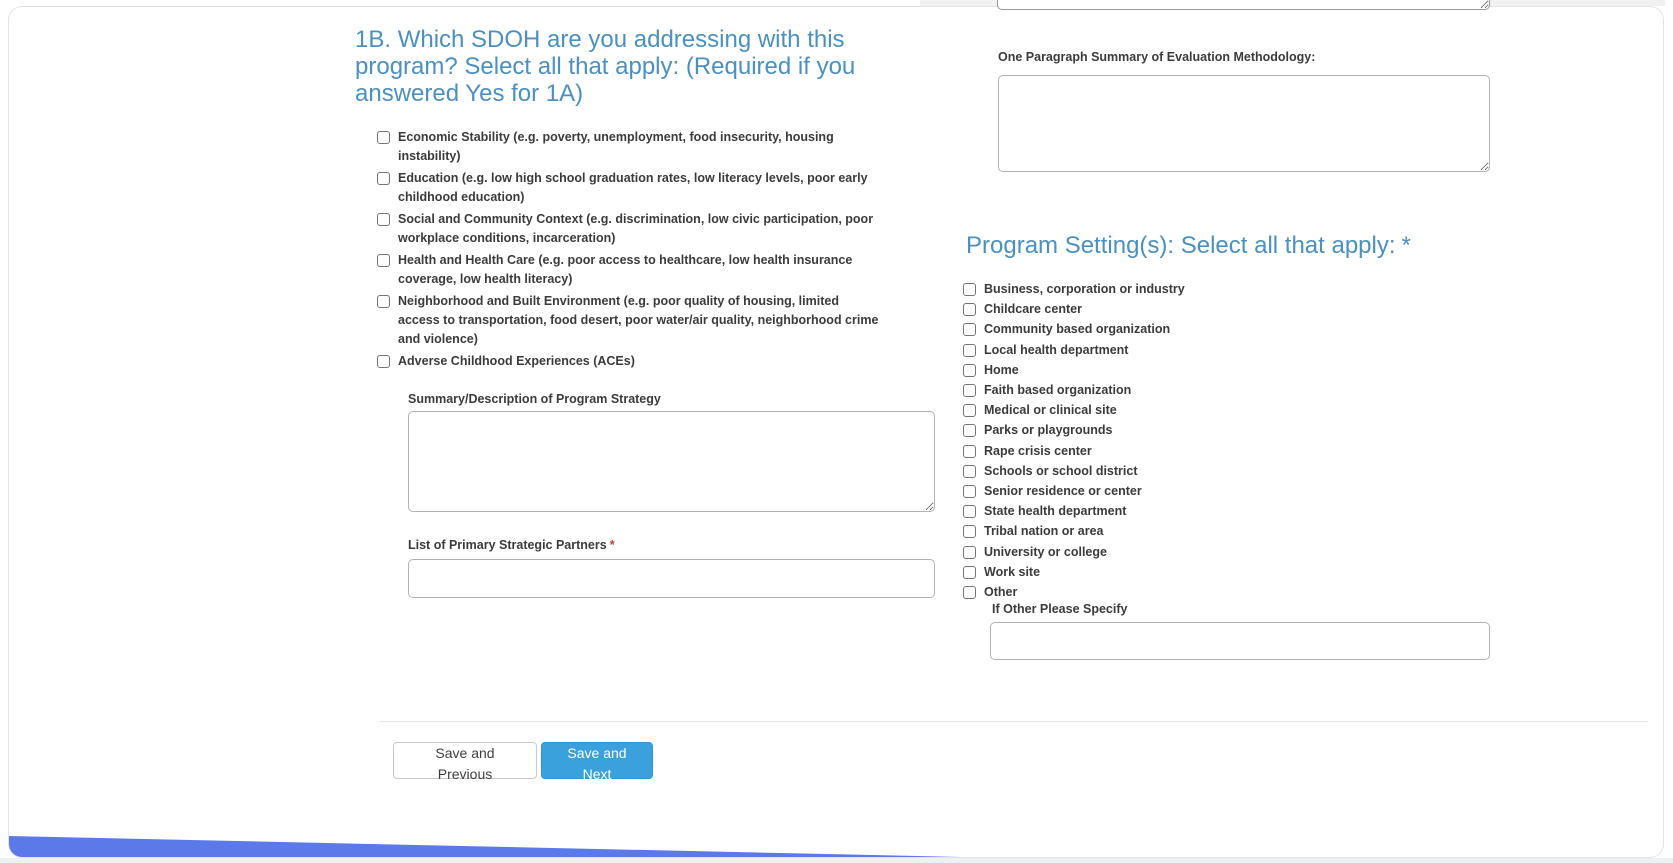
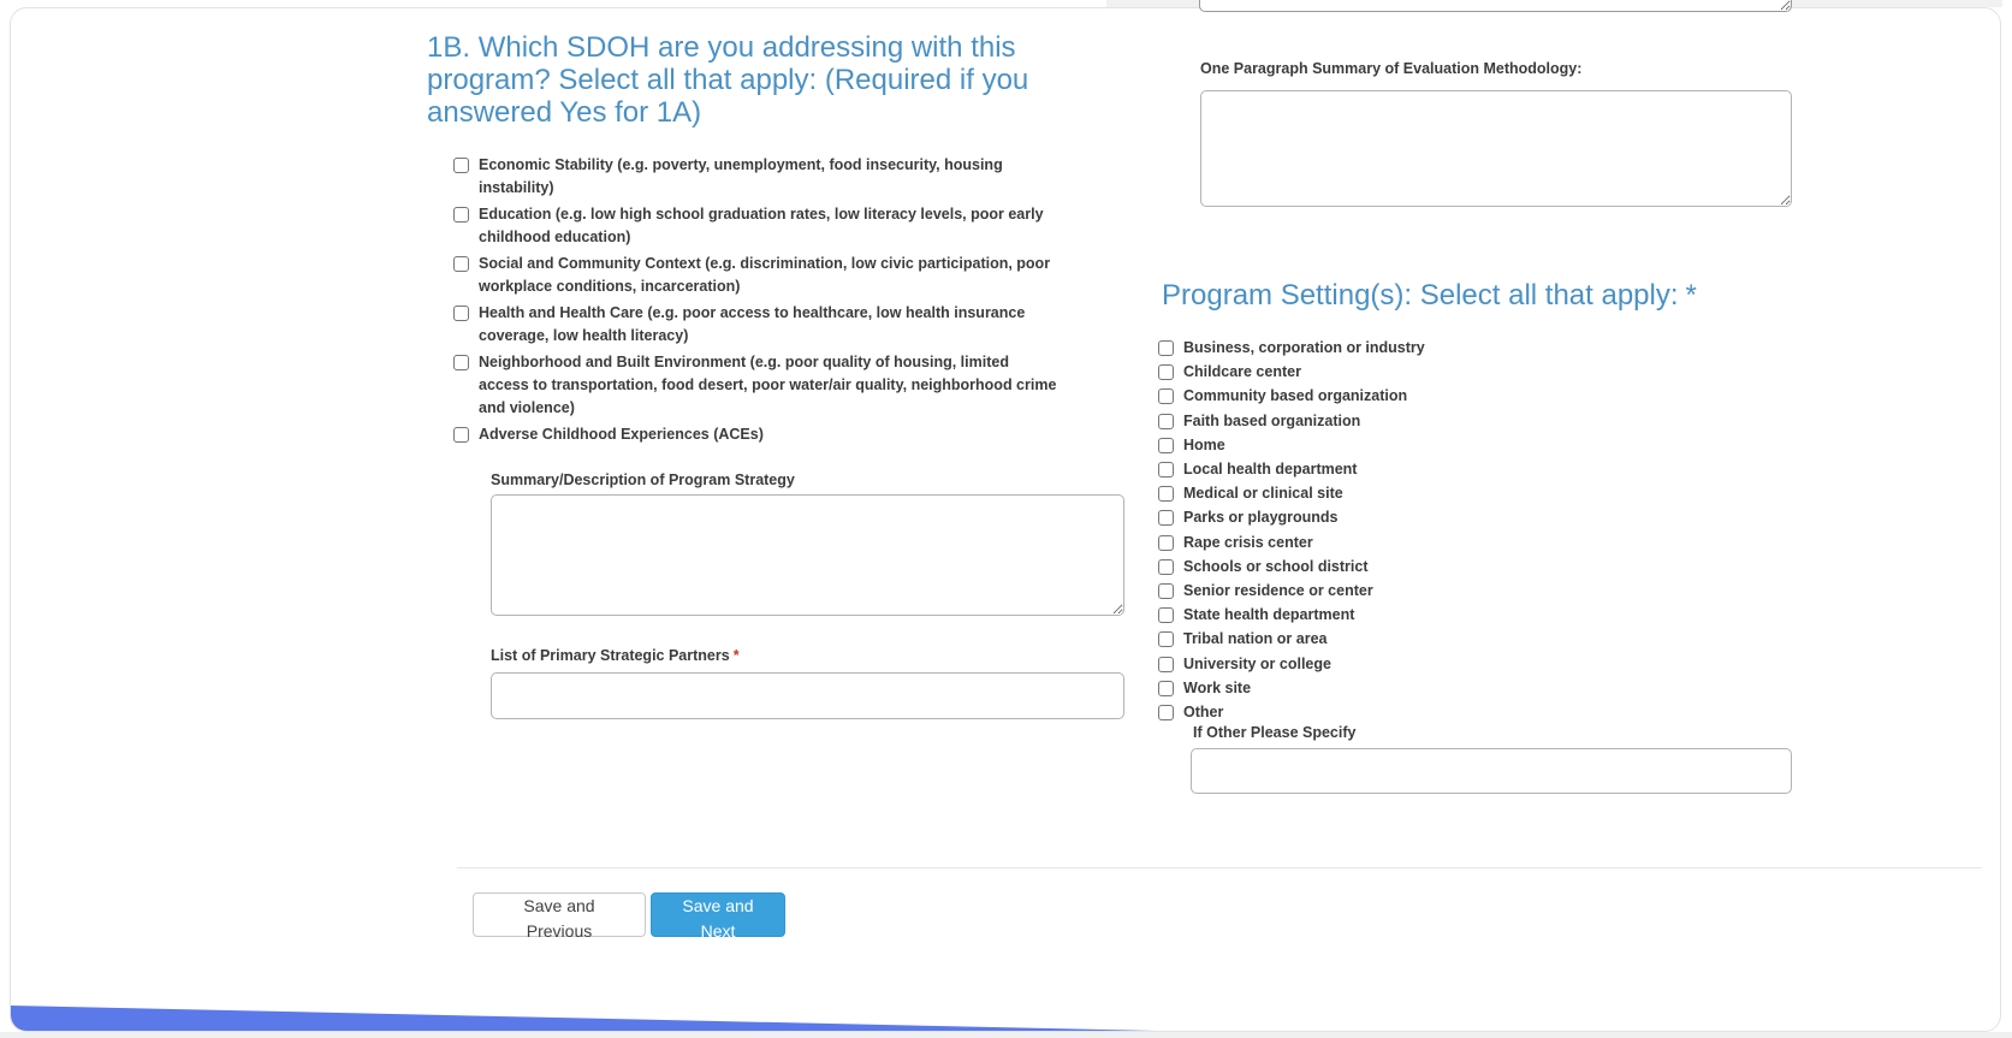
  1B. Which SDOH are you addressing with this program? Select all that apply: (Required if you answered Yes for 1A)
  Economic Stability (e.g. poverty, unemployment, food insecurity, housing instability)
  Education (e.g. low high school graduation rates, low literacy levels, poor early childhood education)
  Social and Community Context (e.g. discrimination, low civic participation, poor workplace conditions, incarceration)
  Health and Health Care (e.g. poor access to healthcare, low health insurance coverage, low health literacy)
  Neighborhood and Built Environment (e.g. poor quality of housing, limited access to transportation, food desert, poor water/air quality, neighborhood crime and violence)
  Adverse Childhood Experiences (ACEs)
  Summary/Description of Program Strategy
  List of Primary Strategic Partners *
  One Paragraph Summary of Evaluation Methodology:
  Program Setting(s): Select all that apply: *
  Business, corporation or industry
  Childcare center
  Community based organization
- Local health department
+ Faith based organization
  Home
- Faith based organization
+ Local health department
  Medical or clinical site
  Parks or playgrounds
  Rape crisis center
  Schools or school district
  Senior residence or center
  State health department
  Tribal nation or area
  University or college
  Work site
  Other
  If Other Please Specify
  Save and Previous
  Save and Next
